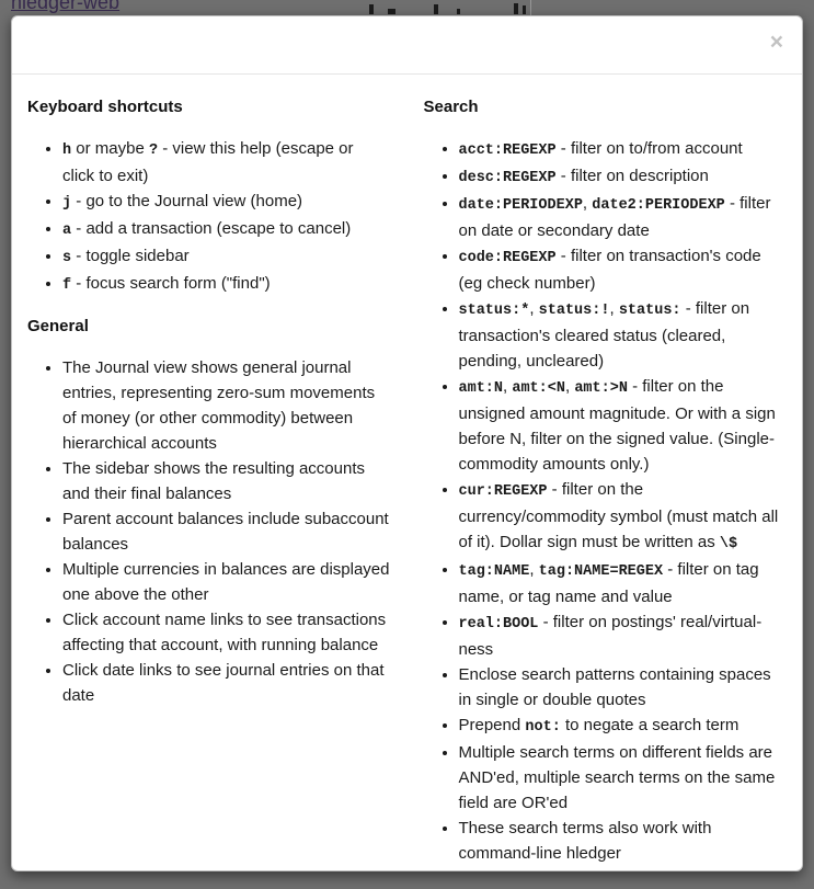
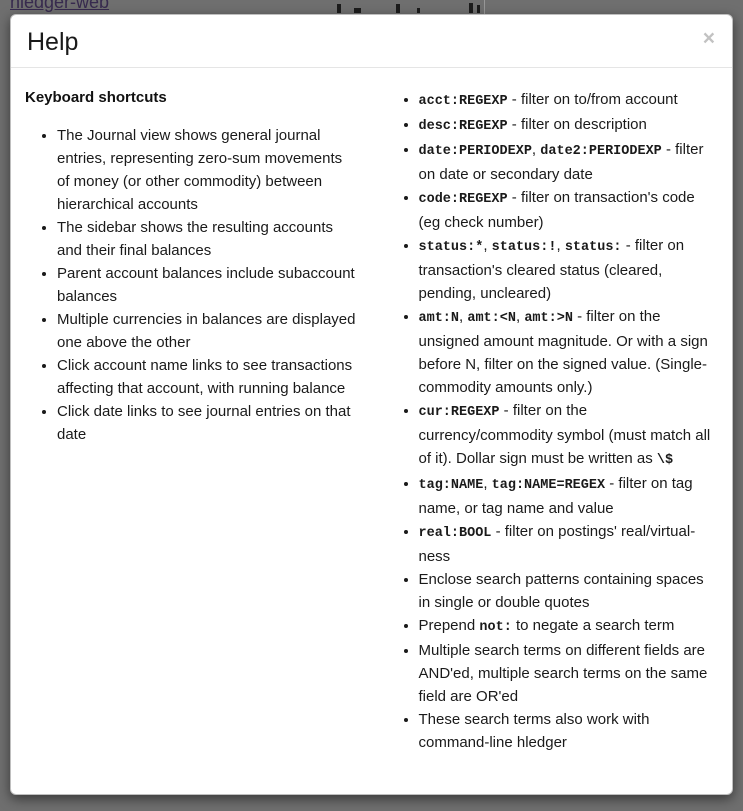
  hledger-web
+ Help
  ×
  Keyboard shortcuts
- h or maybe ? - view this help (escape or click to exit)
- j - go to the Journal view (home)
- a - add a transaction (escape to cancel)
- s - toggle sidebar
- f - focus search form ("find")
- General
  The Journal view shows general journal entries, representing zero-sum movements of money (or other commodity) between hierarchical accounts
  The sidebar shows the resulting accounts and their final balances
  Parent account balances include subaccount balances
  Multiple currencies in balances are displayed one above the other
  Click account name links to see transactions affecting that account, with running balance
  Click date links to see journal entries on that date
- Search
  acct:REGEXP - filter on to/from account
  desc:REGEXP - filter on description
  date:PERIODEXP, date2:PERIODEXP - filter on date or secondary date
  code:REGEXP - filter on transaction's code (eg check number)
  status:*, status:!, status: - filter on transaction's cleared status (cleared, pending, uncleared)
  amt:N, amt:<N, amt:>N - filter on the unsigned amount magnitude. Or with a sign before N, filter on the signed value. (Single-commodity amounts only.)
  cur:REGEXP - filter on the currency/commodity symbol (must match all of it). Dollar sign must be written as \$
  tag:NAME, tag:NAME=REGEX - filter on tag name, or tag name and value
  real:BOOL - filter on postings' real/virtual-ness
  Enclose search patterns containing spaces in single or double quotes
  Prepend not: to negate a search term
  Multiple search terms on different fields are AND'ed, multiple search terms on the same field are OR'ed
  These search terms also work with command-line hledger
